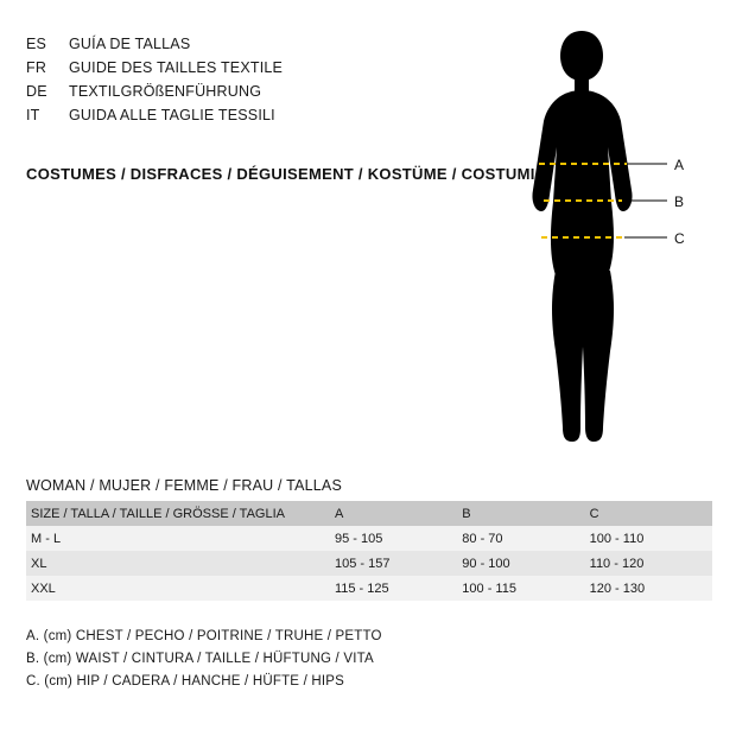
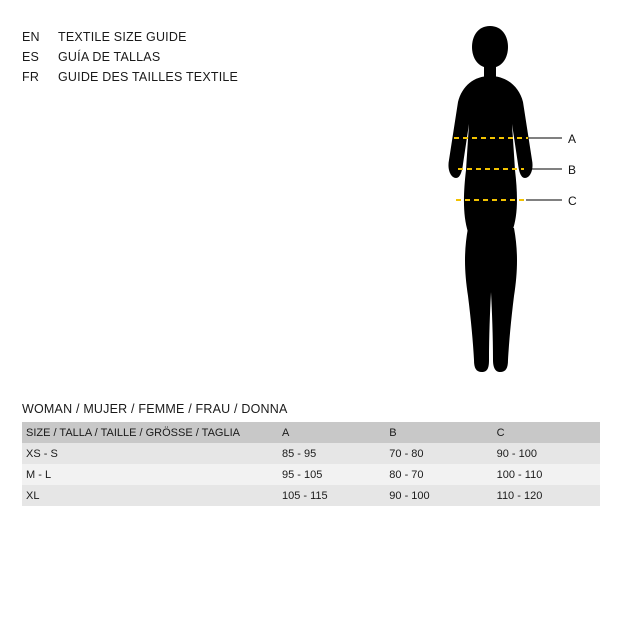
+ EN
+ TEXTILE SIZE GUIDE
  ES
  GUÍA DE TALLAS
  FR
  GUIDE DES TAILLES TEXTILE
- DE
- TEXTILGRÖßENFÜHRUNG
- IT
- GUIDA ALLE TAGLIE TESSILI
- COSTUMES / DISFRACES / DÉGUISEMENT / KOSTÜME / COSTUMI
  A
  B
  C
- WOMAN / MUJER / FEMME / FRAU / TALLAS
+ WOMAN / MUJER / FEMME / FRAU / DONNA
  SIZE / TALLA / TAILLE / GRÖSSE / TAGLIA	A	B	C
+ XS - S	85 - 95	70 - 80	90 - 100
  M - L	95 - 105	80 - 70	100 - 110
- XL	105 - 157	90 - 100	110 - 120
+ XL	105 - 115	90 - 100	110 - 120
- XXL	115 - 125	100 - 115	120 - 130
- A. (cm) CHEST / PECHO / POITRINE / TRUHE / PETTO
- B. (cm) WAIST / CINTURA / TAILLE / HÜFTUNG / VITA
- C. (cm) HIP / CADERA / HANCHE / HÜFTE / HIPS
